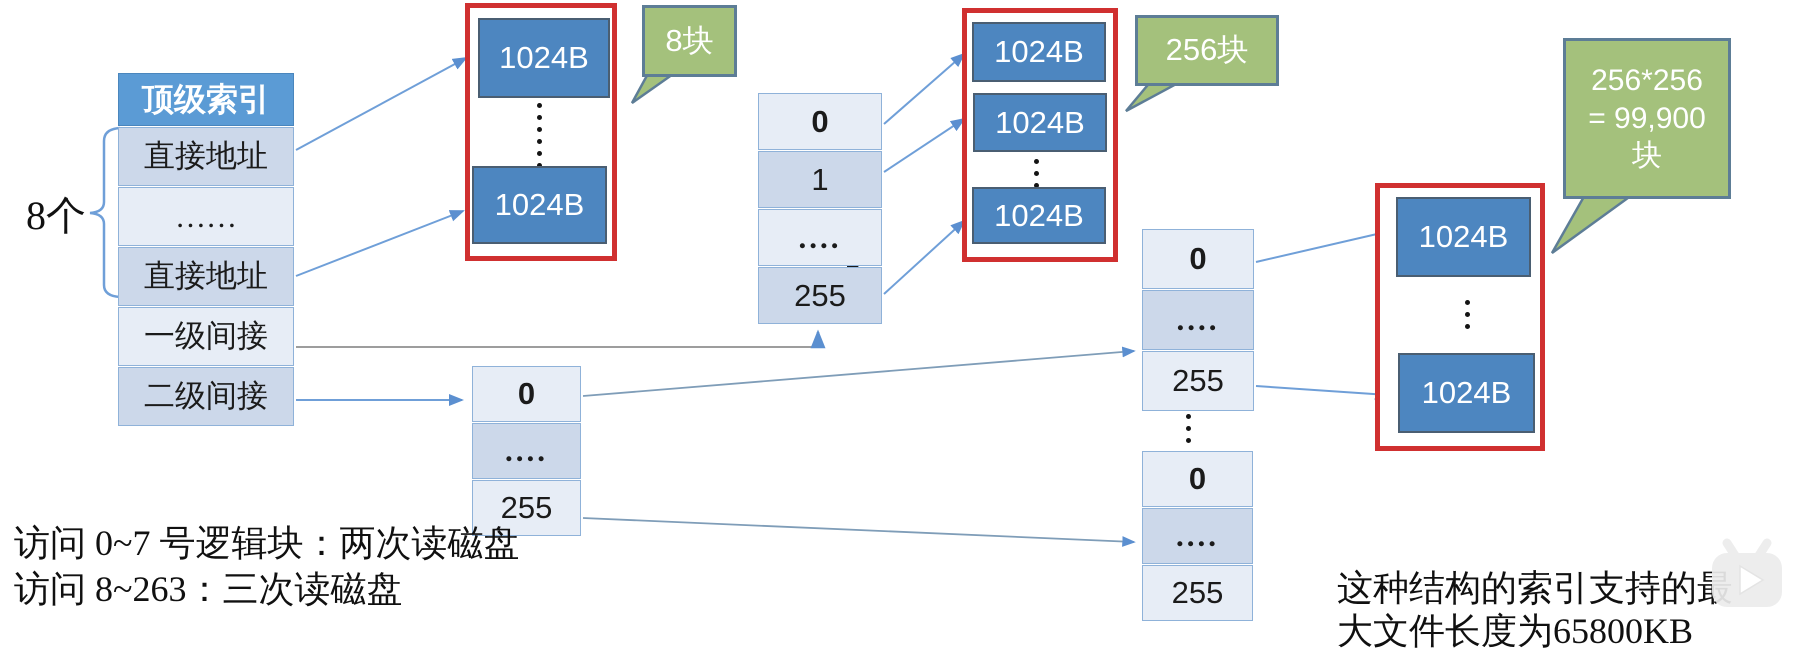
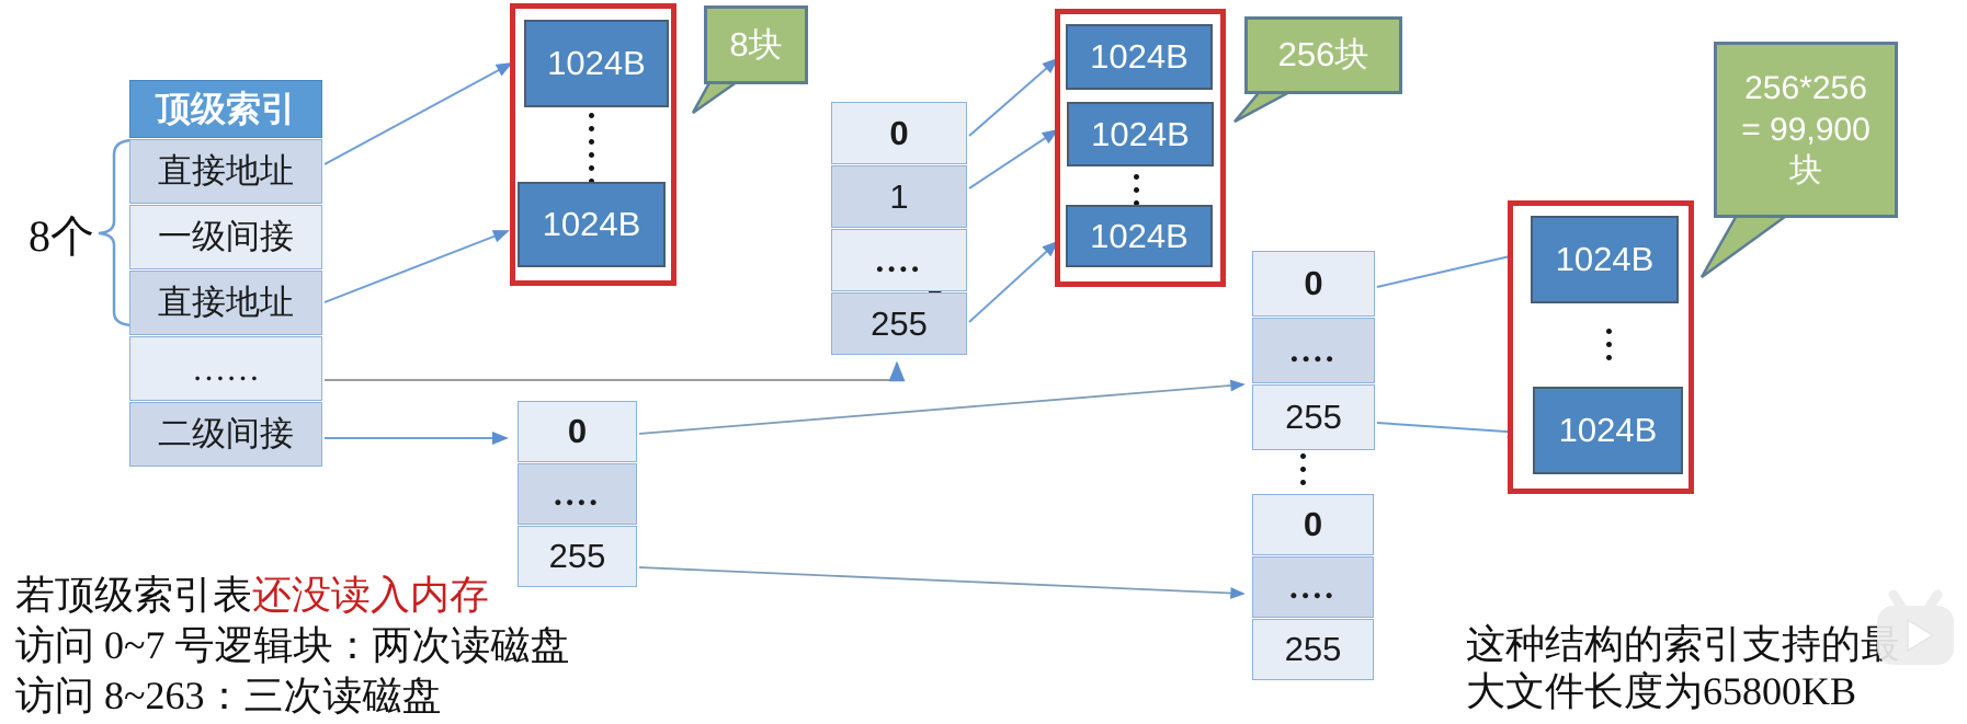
  顶级索引
  直接地址
- ……
+ 一级间接
  直接地址
- 一级间接
+ ……
  二级间接
  8个
  1024B
  1024B
  8块
  0
  1
  ....
  255
  1024B
  1024B
  1024B
  256块
  0
  ....
  255
  0
  ....
  255
  0
  ....
  255
  1024B
  1024B
  256*256
  = 99,900
  块
+ 若顶级索引表还没读入内存
  访问 0~7 号逻辑块：两次读磁盘
  访问 8~263：三次读磁盘
  这种结构的索引支持的
  大文件长度为65800KB
